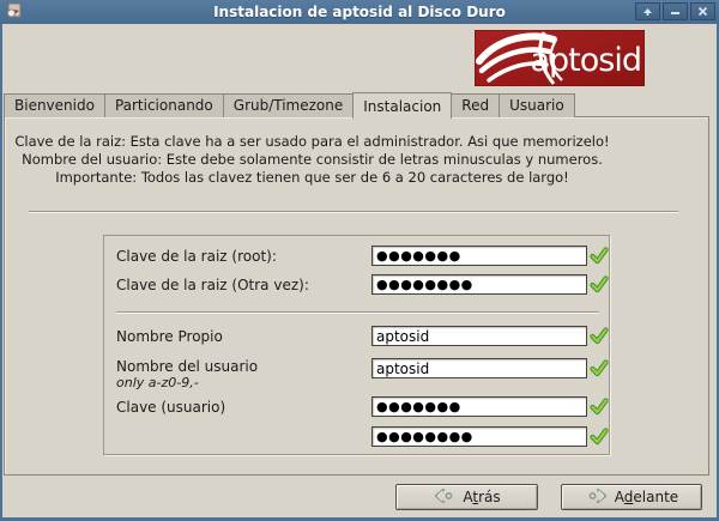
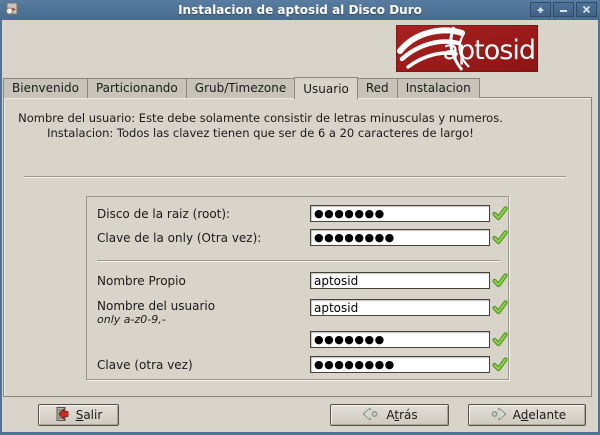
  Instalacion de aptosid al Disco Duro
  aptosid
  Bienvenido
  Particionando
  Grub/Timezone
- Instalacion
+ Usuario
  Red
- Usuario
+ Instalacion
- Clave de la raiz: Esta clave ha a ser usado para el administrador. Asi que memorizelo!
  Nombre del usuario: Este debe solamente consistir de letras minusculas y numeros.
- Importante: Todos las clavez tienen que ser de 6 a 20 caracteres de largo!
+ Instalacion: Todos las clavez tienen que ser de 6 a 20 caracteres de largo!
- Clave de la raiz (root):
+ Disco de la raiz (root):
  ●●●●●●●
- Clave de la raiz (Otra vez):
+ Clave de la only (Otra vez):
  ●●●●●●●●
  Nombre Propio
  aptosid
  Nombre del usuario
  only a-z0-9,-
  aptosid
- Clave (usuario)
  ●●●●●●●
+ Clave (otra vez)
  ●●●●●●●●
+ Salir
  Atrás
  Adelante
